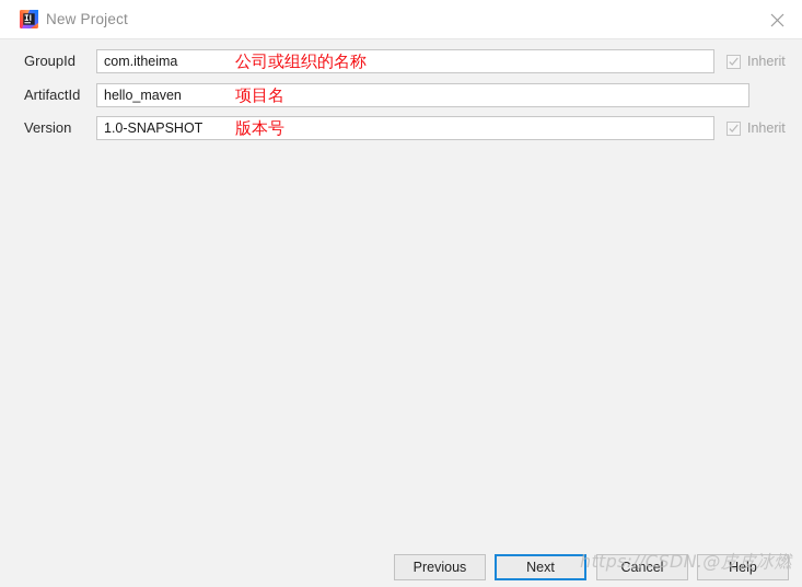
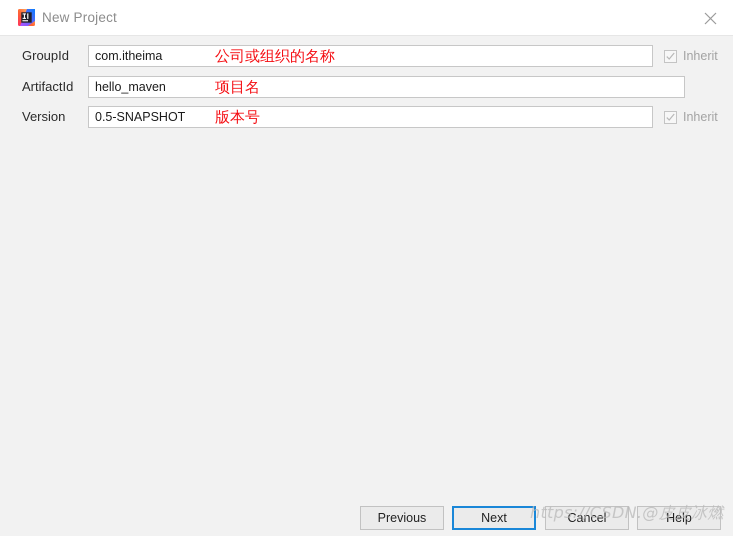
  New Project
  GroupId
  com.itheima
  公司或组织的名称
  Inherit
  ArtifactId
  hello_maven
  项目名
  Version
- 1.0-SNAPSHOT
+ 0.5-SNAPSHOT
  版本号
  Inherit
  Previous
  Next
  Cancel
  Help
  https://CSDN.@皮皮冰燃
